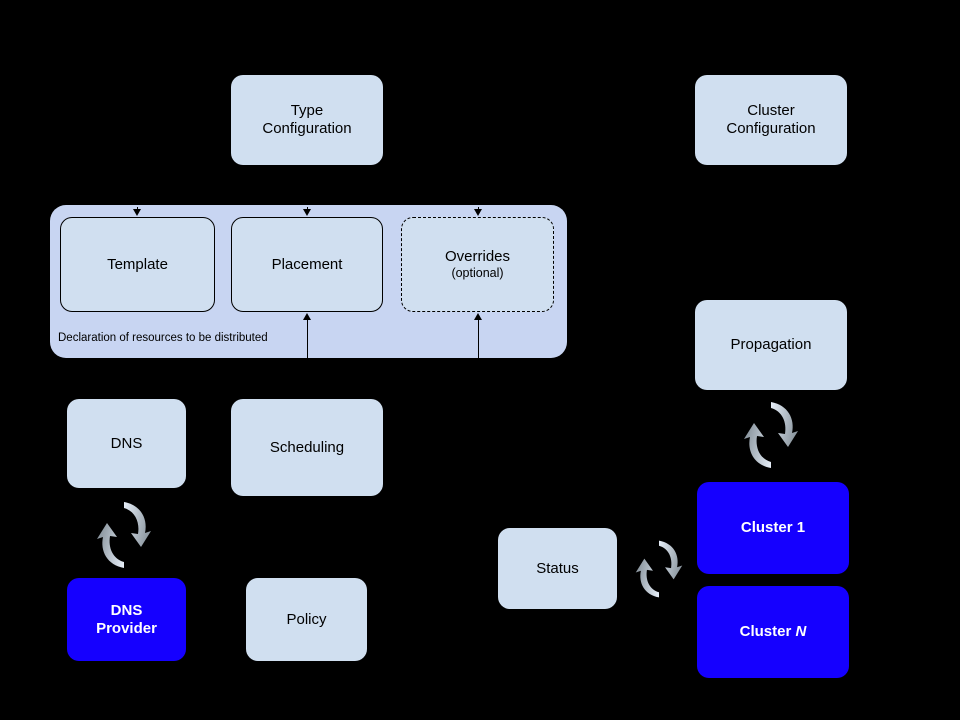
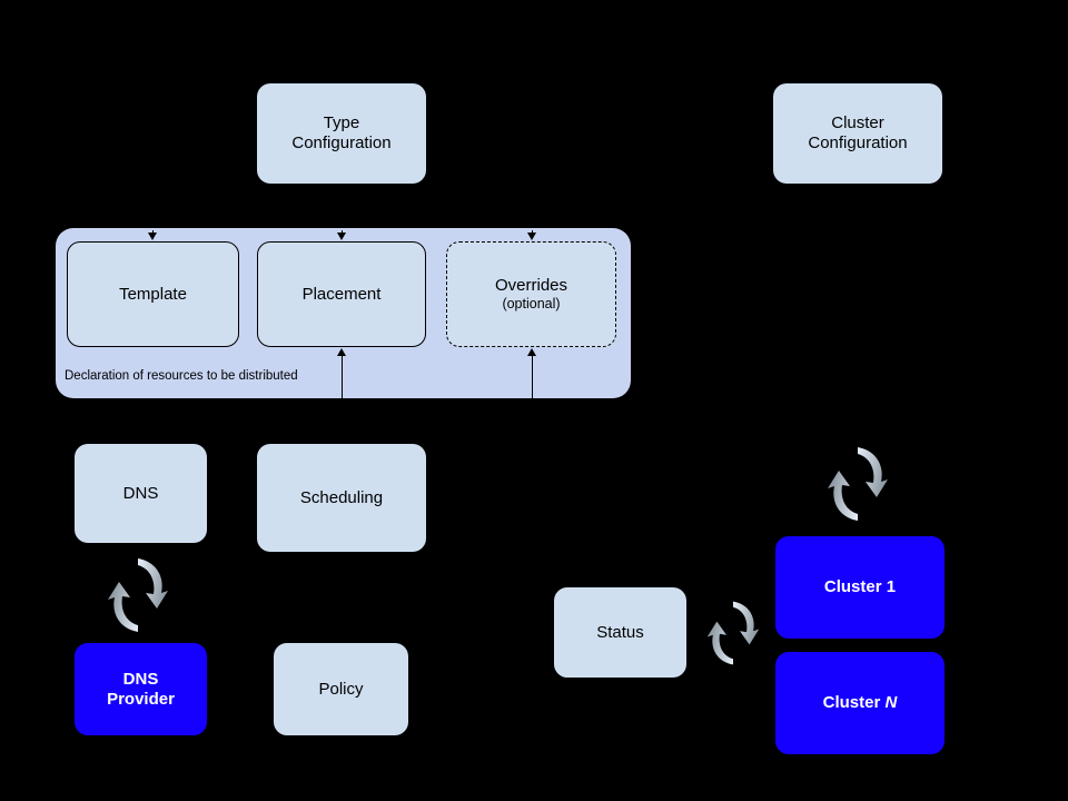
  Type
  Configuration
  Cluster
  Configuration
  Declaration of resources to be distributed
  Template
  Placement
  Overrides
  (optional)
  DNS
  Scheduling
  DNS
  Provider
  Policy
- Propagation
  Status
  Cluster 1
  Cluster N
